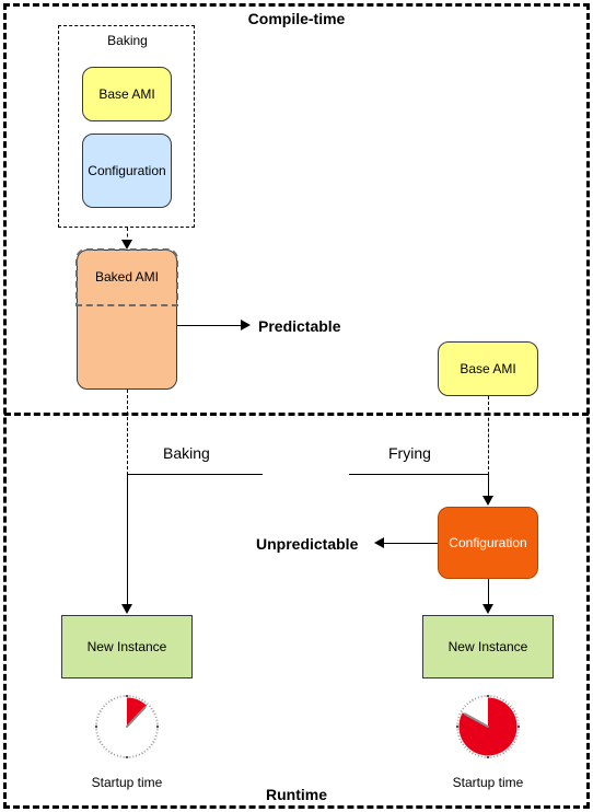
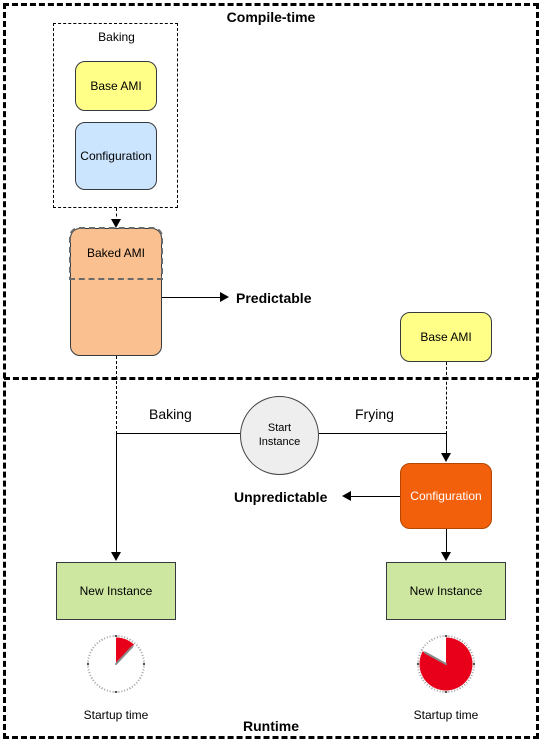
  Compile-time
  Runtime
  Baking
  Base AMI
  Configuration
  Baked AMI
  Predictable
  Base AMI
  Baking
  Frying
+ Start
+ Instance
  Configuration
  Unpredictable
  New Instance
  New Instance
  Startup time
  Startup time
